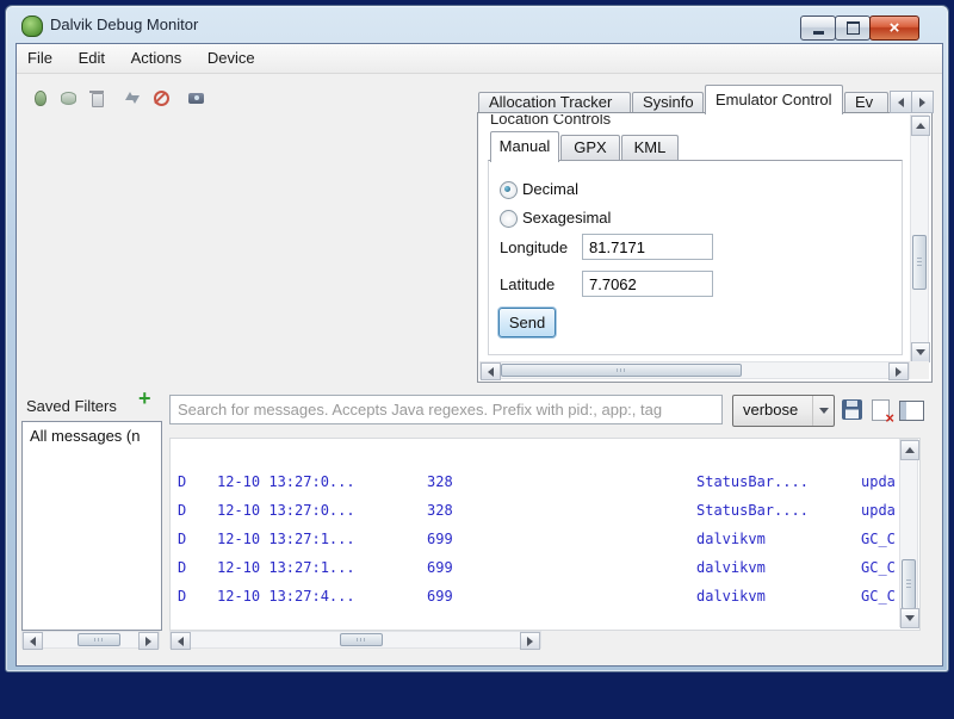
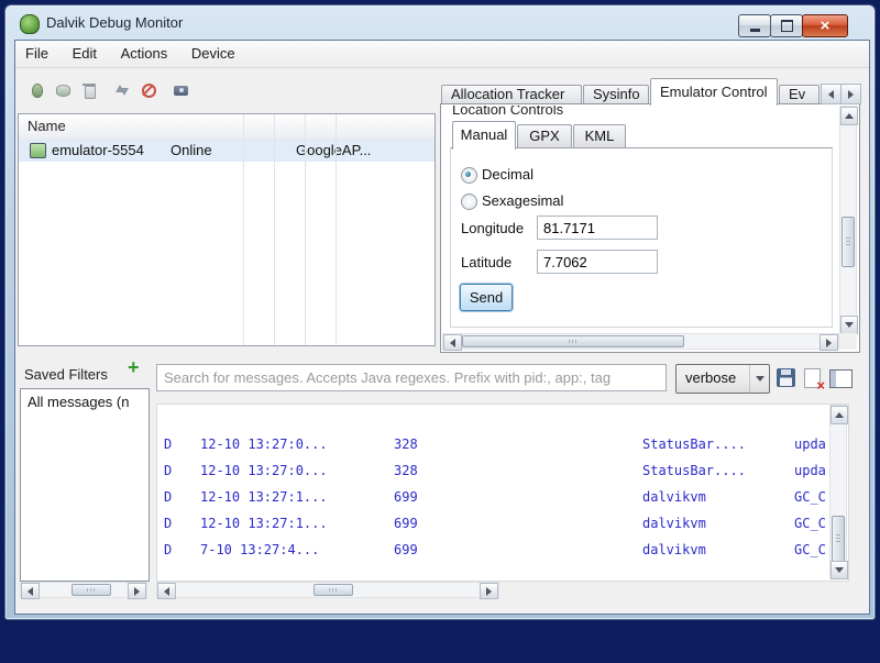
  Dalvik Debug Monitor
  File Edit Actions Device
+ Name
+ emulator-5554
+ Online
+ GoogleAP...
  Allocation Tracker
  Sysinfo
  Emulator Control
  Ev
  Location Controls
  Manual
  GPX
  KML
  Decimal
  Sexagesimal
  Longitude
  81.7171
  Latitude
  7.7062
  Send
  Saved Filters
  All messages (n
  Search for messages. Accepts Java regexes. Prefix with pid:, app:, tag
  verbose
  D
  12-10 13:27:0...
  328
  StatusBar....
  upda
  D
  12-10 13:27:0...
  328
  StatusBar....
  upda
  D
  12-10 13:27:1...
  699
  dalvikvm
  GC_C
  D
  12-10 13:27:1...
  699
  dalvikvm
  GC_C
  D
- 12-10 13:27:4...
+ 7-10 13:27:4...
  699
  dalvikvm
  GC_C
